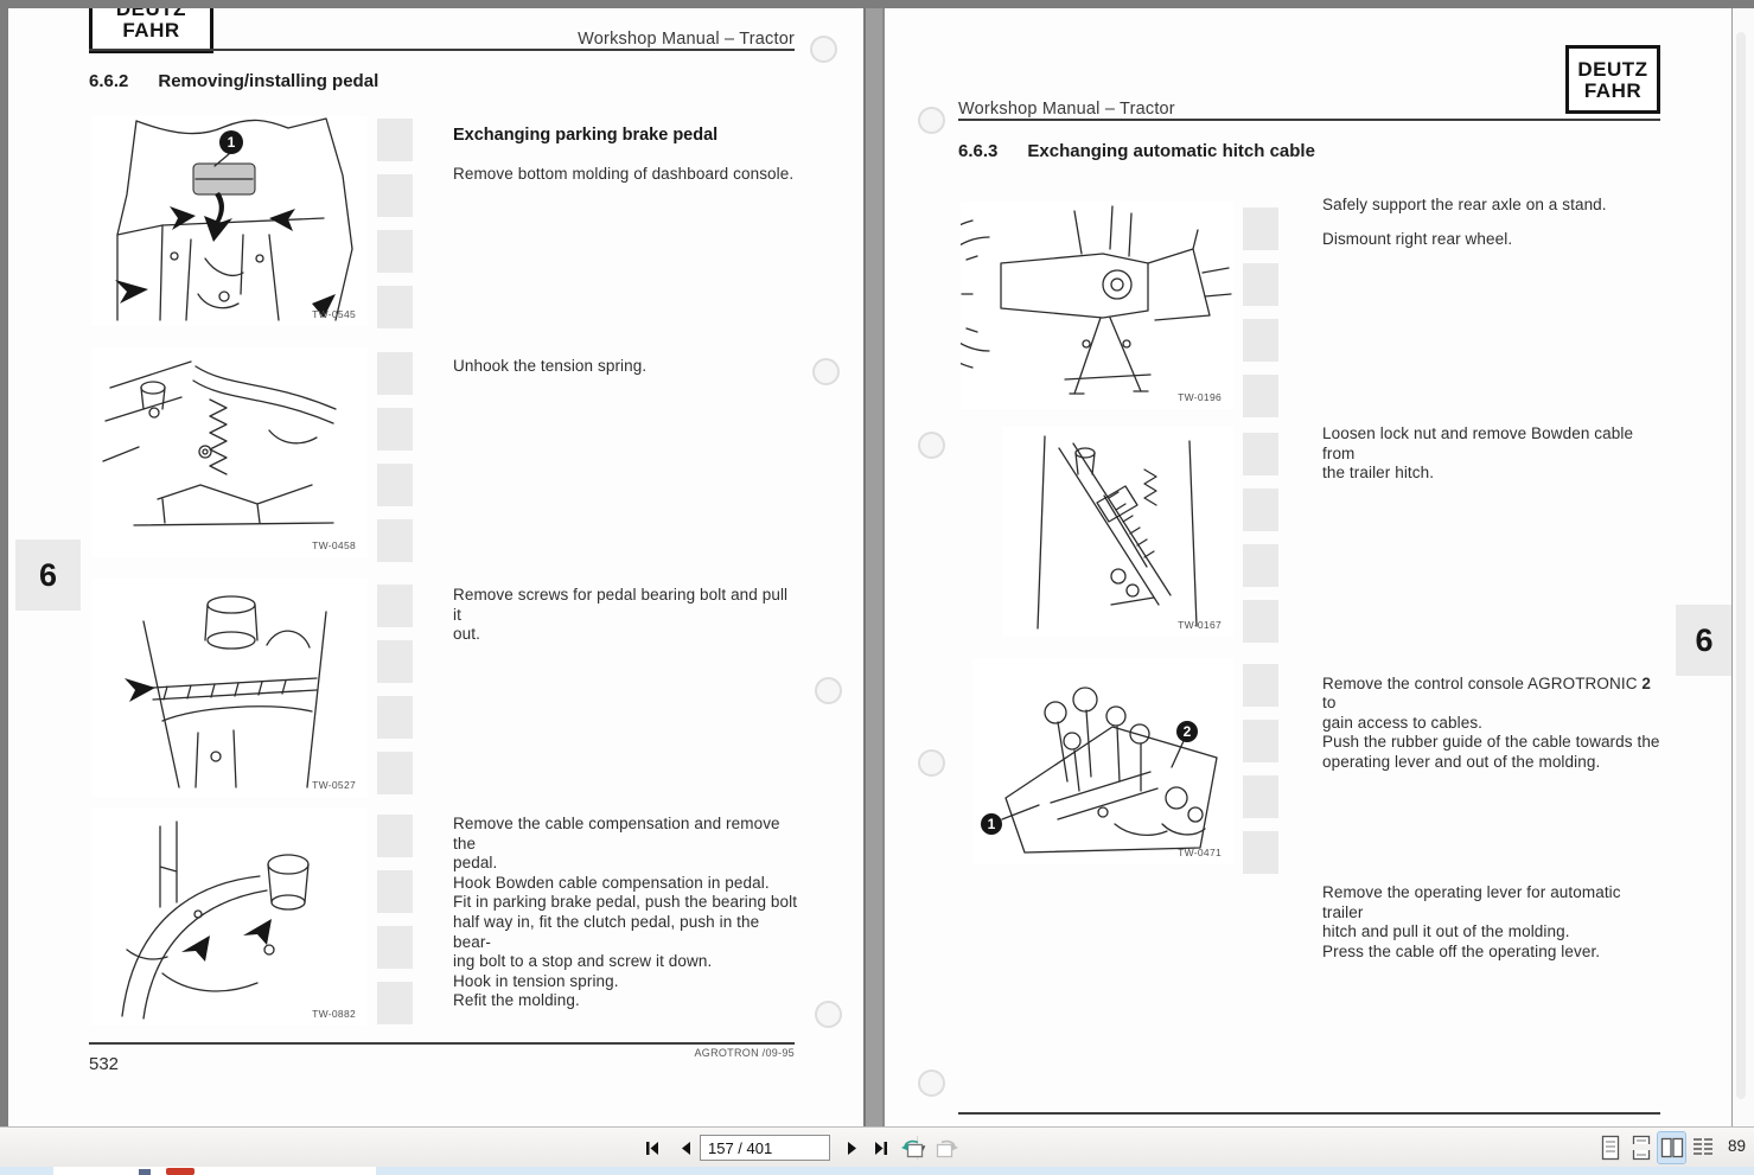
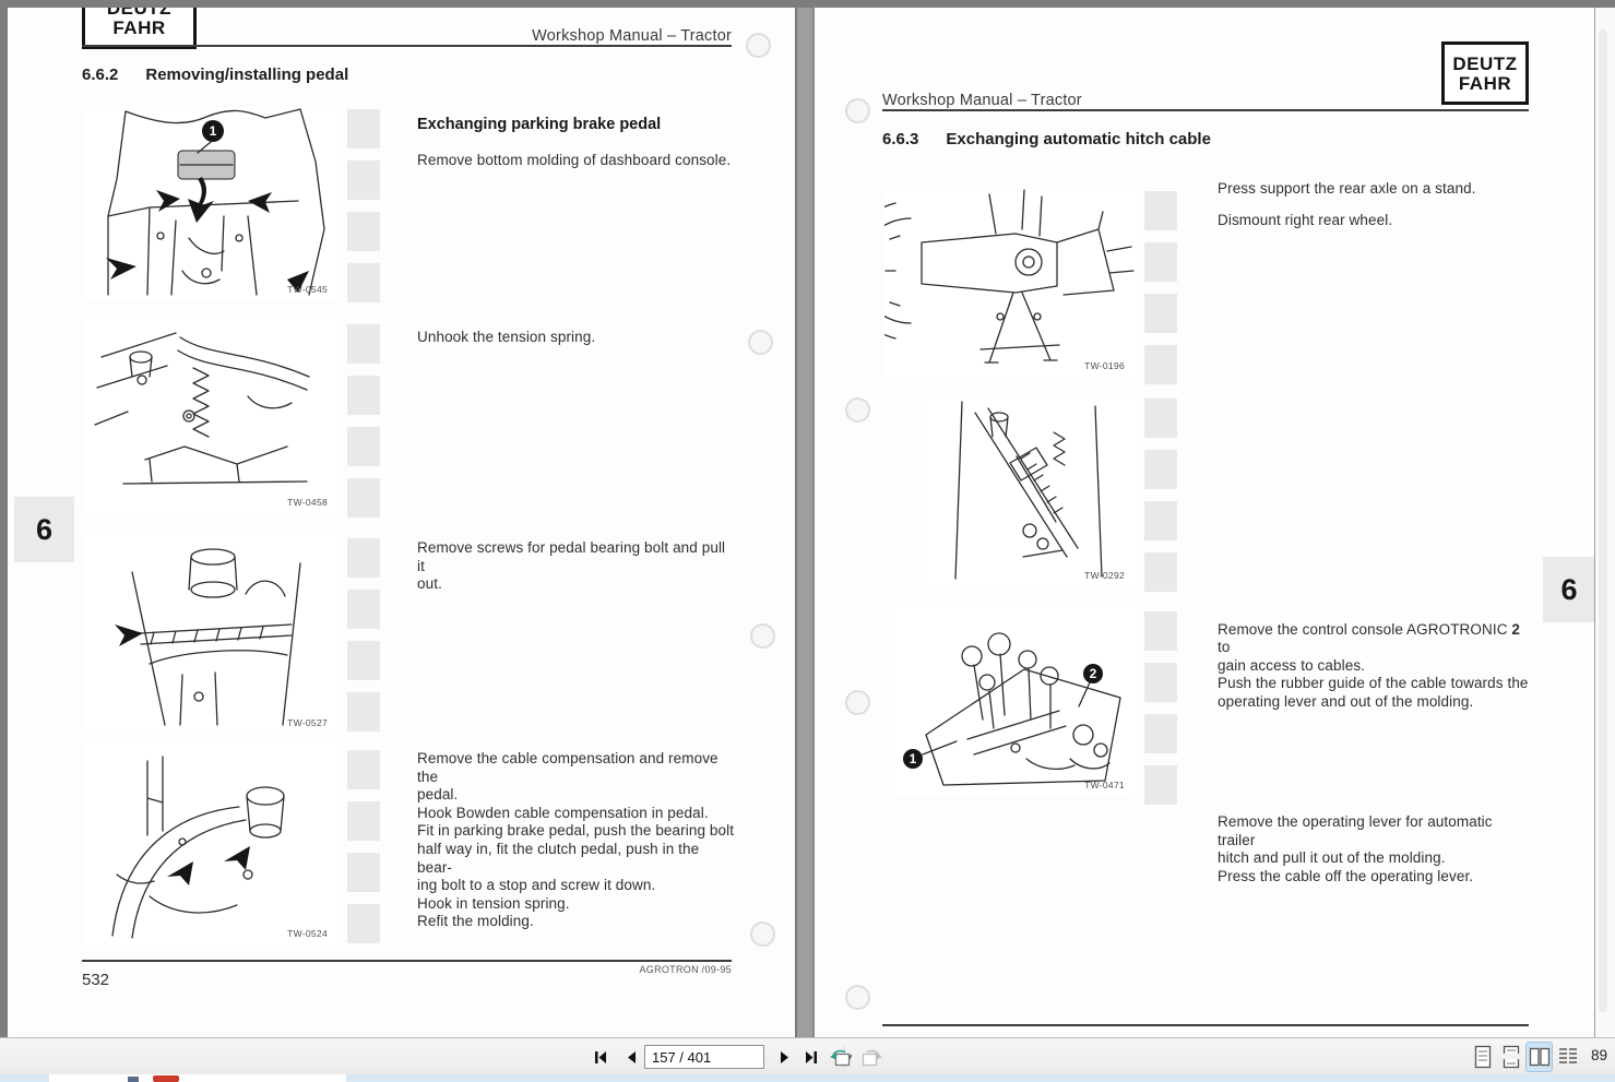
  DEUTZ
  FAHR
  Workshop Manual – Tractor
  6.6.2
  Removing/installing pedal
  6
  1
  TW-0545
  Exchanging parking brake pedal
  Remove bottom molding of dashboard console.
  TW-0458
  Unhook the tension spring.
  TW-0527
  Remove screws for pedal bearing bolt and pull it
  out.
- TW-0882
+ TW-0524
  Remove the cable compensation and remove the
  pedal.
  Hook Bowden cable compensation in pedal.
  Fit in parking brake pedal, push the bearing bolt
  half way in, fit the clutch pedal, push in the bear-
  ing bolt to a stop and screw it down.
  Hook in tension spring.
  Refit the molding.
  AGROTRON /09-95
  532
  Workshop Manual – Tractor
  DEUTZ
  FAHR
  6.6.3
  Exchanging automatic hitch cable
  6
  TW-0196
- Safely support the rear axle on a stand.
+ Press support the rear axle on a stand.
  Dismount right rear wheel.
- TW-0167
+ TW-0292
- Loosen lock nut and remove Bowden cable from
- the trailer hitch.
  2
  1
  TW-0471
  Remove the control console AGROTRONIC 2 to
  gain access to cables.
  Push the rubber guide of the cable towards the
  operating lever and out of the molding.
  Remove the operating lever for automatic trailer
  hitch and pull it out of the molding.
  Press the cable off the operating lever.
  157 / 401
  ▼
  89
